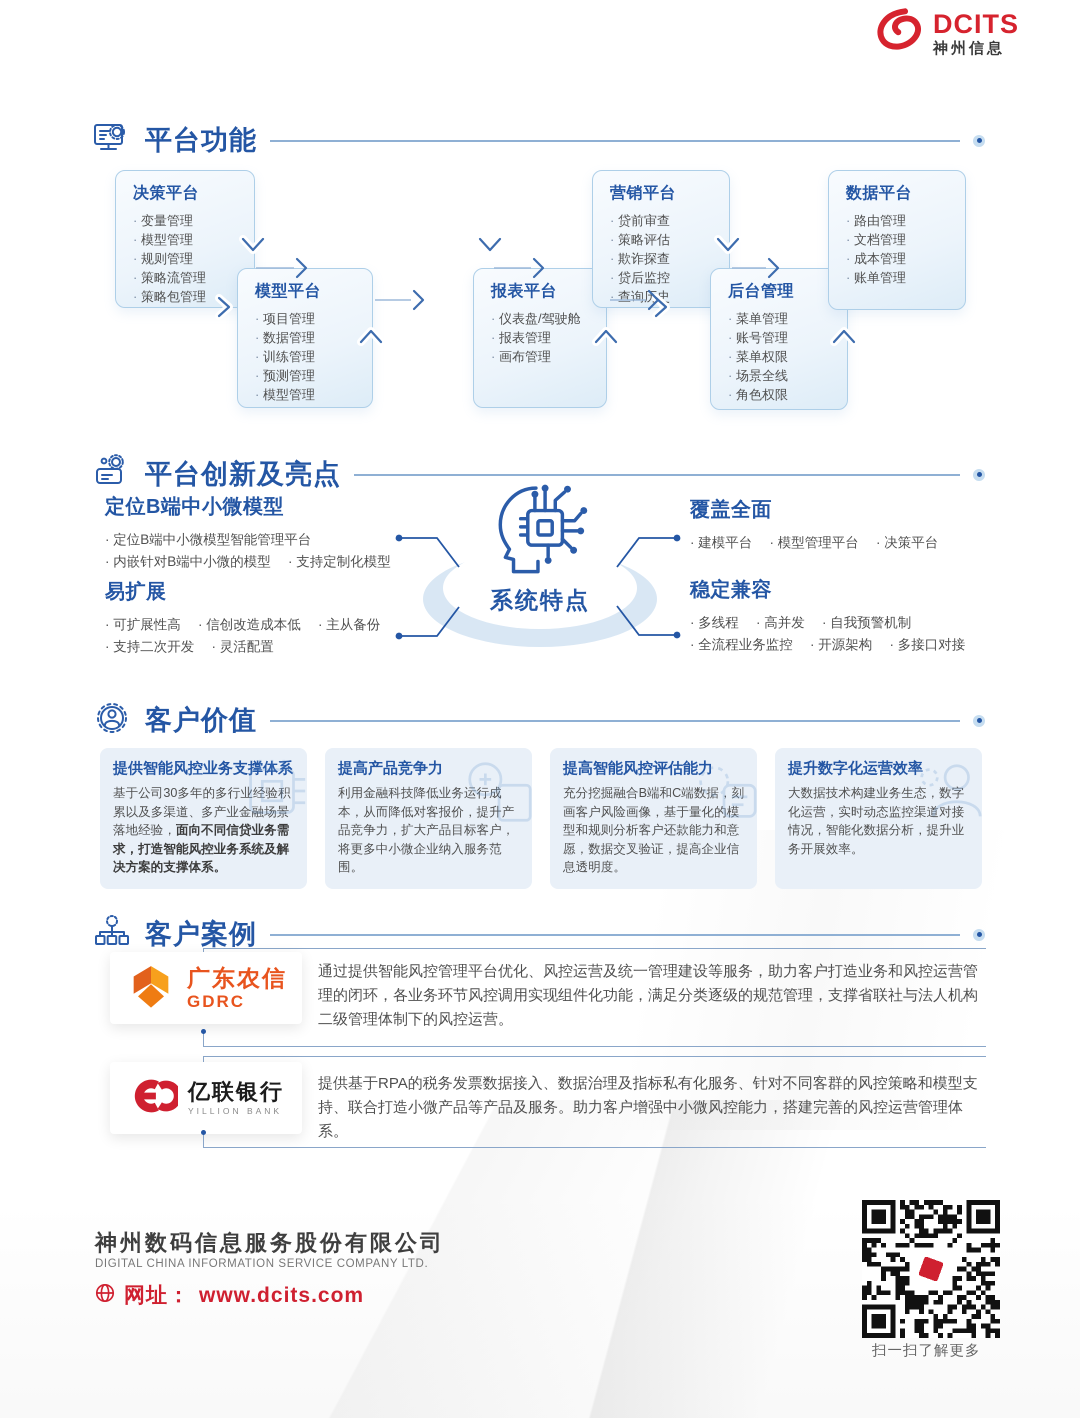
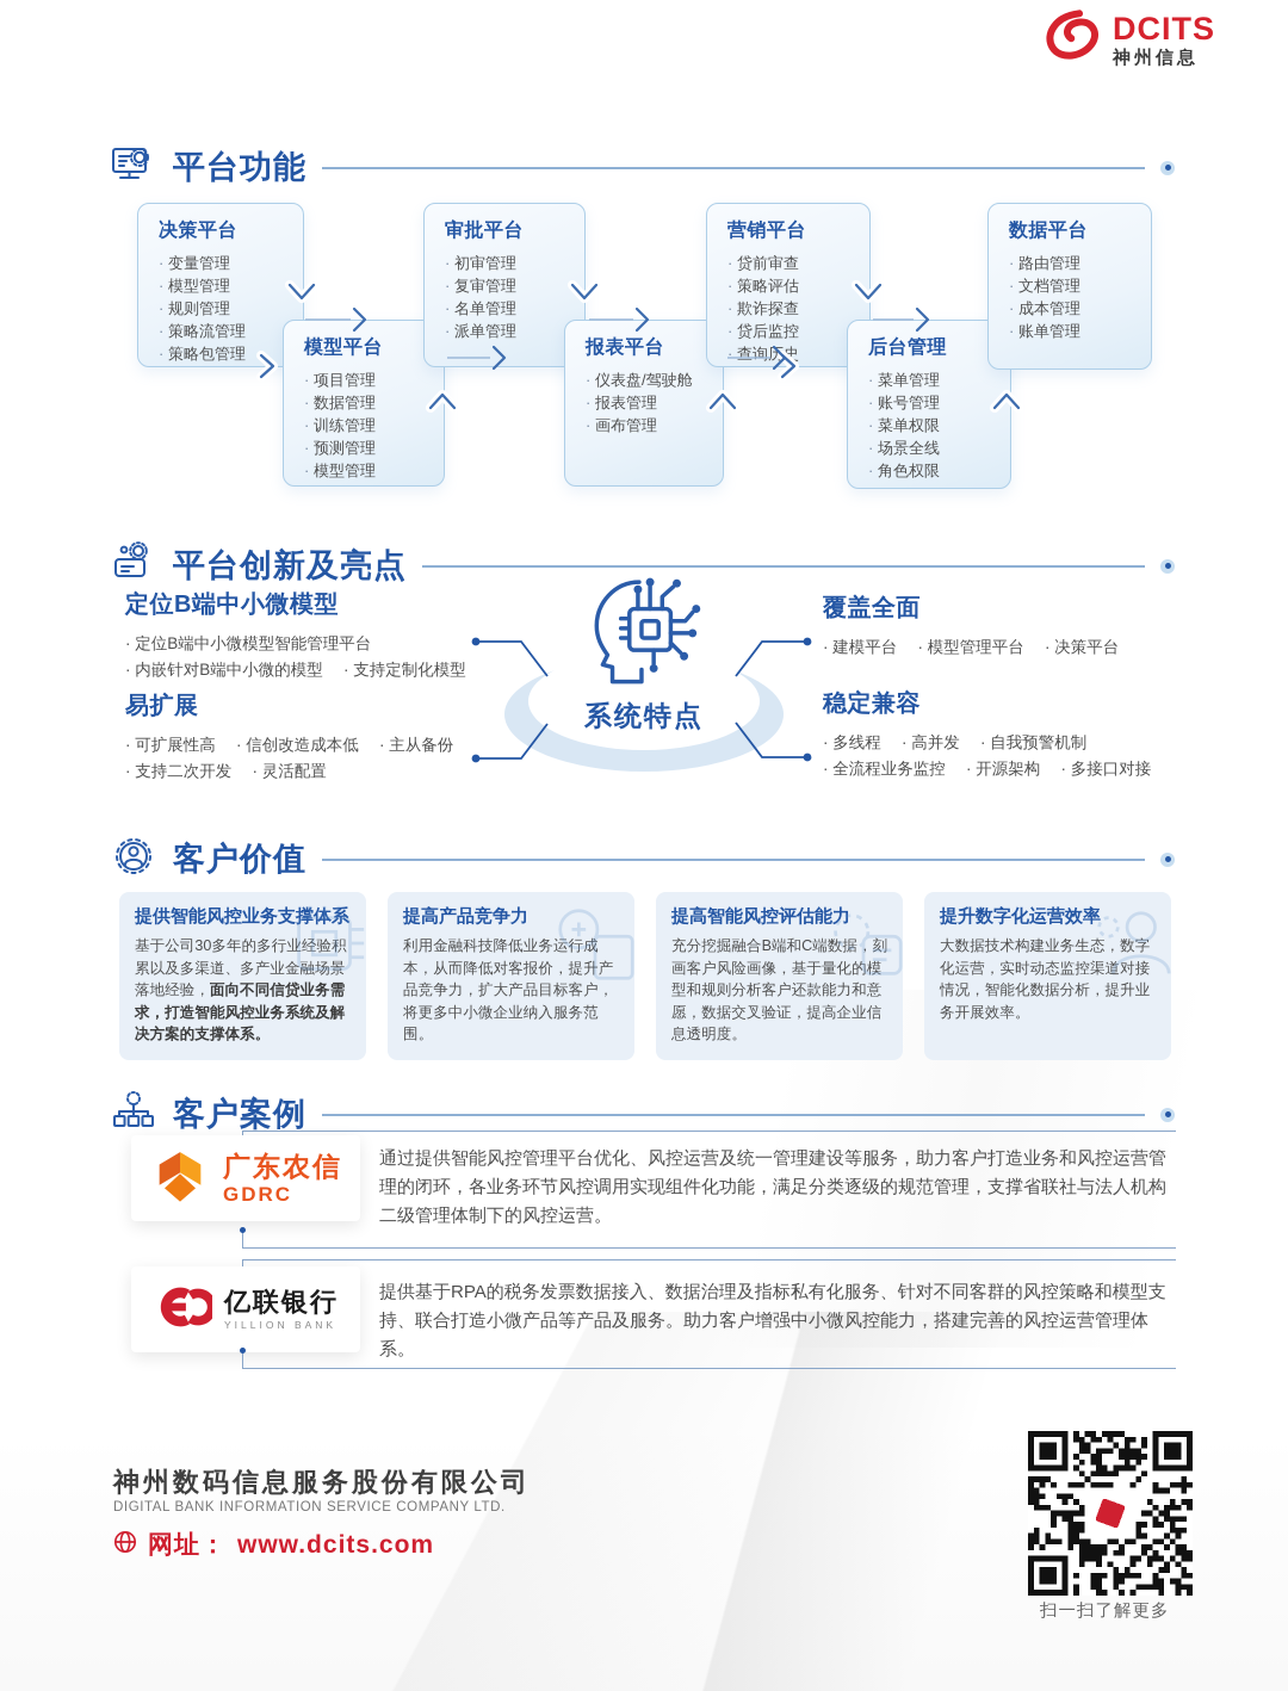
  DCITS
  神州信息
  平台功能
  决策平台
  变量管理
  模型管理
  规则管理
  策略流管理
  策略包管理
  模型平台
  项目管理
  数据管理
  训练管理
  预测管理
  模型管理
+ 审批平台
+ 初审管理
+ 复审管理
+ 名单管理
+ 派单管理
  报表平台
  仪表盘/驾驶舱
  报表管理
  画布管理
  营销平台
  贷前审查
  策略评估
  欺诈探查
  贷后监控
  查询历史
  后台管理
  菜单管理
  账号管理
  菜单权限
  场景全线
  角色权限
  数据平台
  路由管理
  文档管理
  成本管理
  账单管理
  平台创新及亮点
  定位B端中小微模型
  · 定位B端中小微模型智能管理平台
  · 内嵌针对B端中小微的模型 · 支持定制化模型
  易扩展
  · 可扩展性高 · 信创改造成本低 · 主从备份
  · 支持二次开发 · 灵活配置
  覆盖全面
  · 建模平台 · 模型管理平台 · 决策平台
  稳定兼容
  · 多线程 · 高并发 · 自我预警机制
  · 全流程业务监控 · 开源架构 · 多接口对接
  系统特点
  客户价值
  提供智能风控业务支撑体系
  基于公司30多年的多行业经验积累以及多渠道、多产业金融场景落地经验，面向不同信贷业务需求，打造智能风控业务系统及解决方案的支撑体系。
  提高产品竞争力
  利用金融科技降低业务运行成本，从而降低对客报价，提升产品竞争力，扩大产品目标客户，将更多中小微企业纳入服务范围。
  提高智能风控评估能力
  充分挖掘融合B端和C端数据，刻画客户风险画像，基于量化的模型和规则分析客户还款能力和意愿，数据交叉验证，提高企业信息透明度。
  提升数字化运营效率
  大数据技术构建业务生态，数字化运营，实时动态监控渠道对接情况，智能化数据分析，提升业务开展效率。
  客户案例
  广东农信
  GDRC
  通过提供智能风控管理平台优化、风控运营及统一管理建设等服务，助力客户打造业务和风控运营管理的闭环，各业务环节风控调用实现组件化功能，满足分类逐级的规范管理，支撑省联社与法人机构二级管理体制下的风控运营。
  亿联银行
  YILLION BANK
  提供基于RPA的税务发票数据接入、数据治理及指标私有化服务、针对不同客群的风控策略和模型支持、联合打造小微产品等产品及服务。助力客户增强中小微风控能力，搭建完善的风控运营管理体系。
  神州数码信息服务股份有限公司
- DIGITAL CHINA INFORMATION SERVICE COMPANY LTD.
+ DIGITAL BANK INFORMATION SERVICE COMPANY LTD.
  网址：
  www.dcits.com
  扫一扫了解更多
